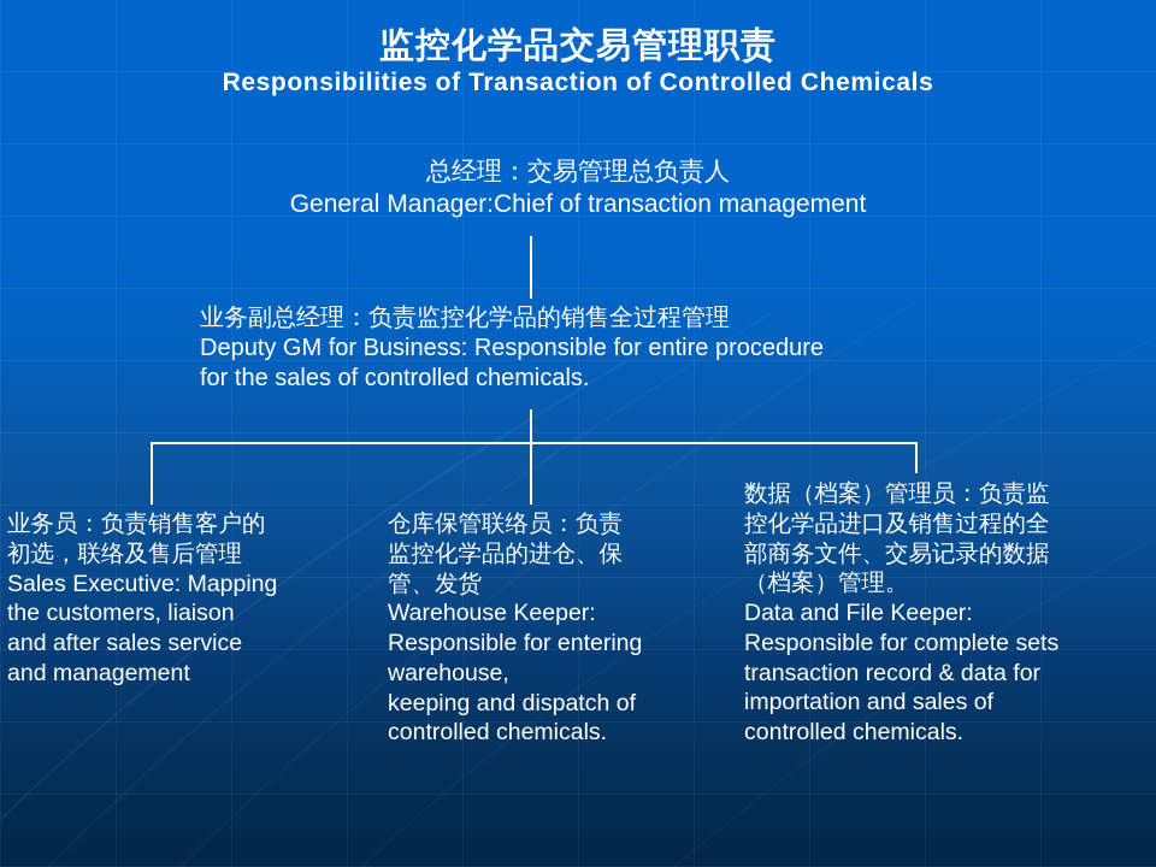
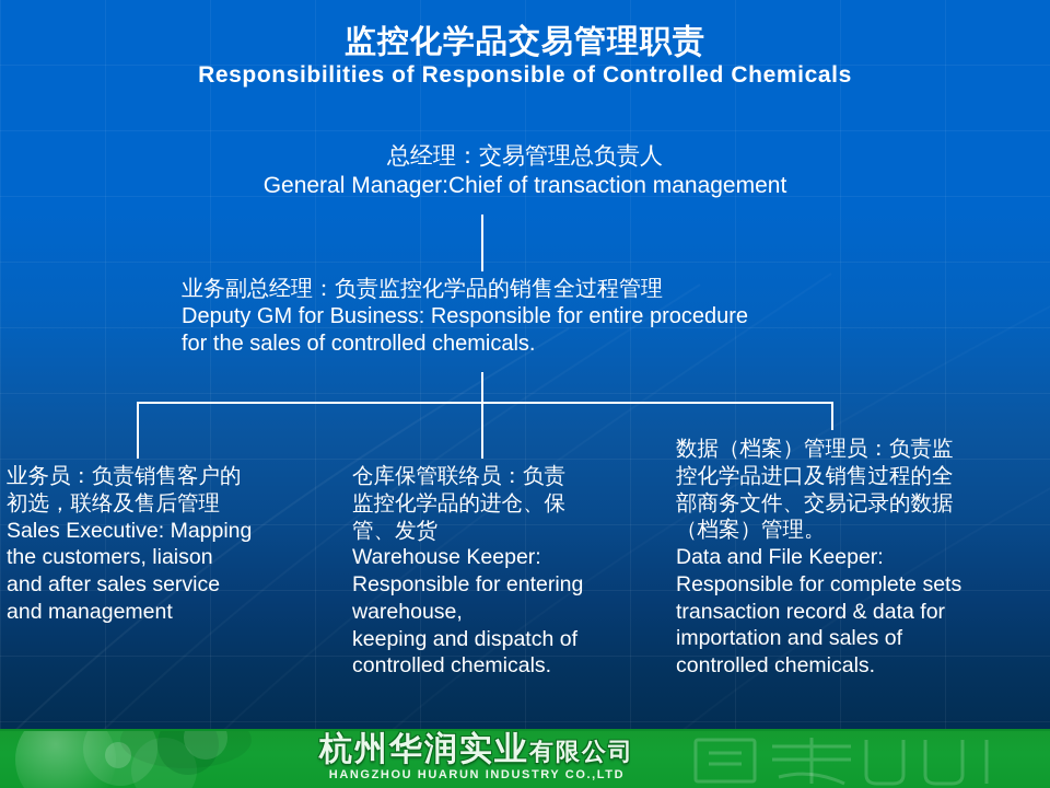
  监控化学品交易管理职责
- Responsibilities of Transaction of Controlled Chemicals
+ Responsibilities of Responsible of Controlled Chemicals
  总经理：交易管理总负责人
  General Manager:Chief of transaction management
  业务副总经理：负责监控化学品的销售全过程管理
  Deputy GM for Business: Responsible for entire procedure
  for the sales of controlled chemicals.
  业务员：负责销售客户的
  初选，联络及售后管理
  Sales Executive: Mapping
  the customers, liaison
  and after sales service
  and management
  仓库保管联络员：负责
  监控化学品的进仓、保
  管、发货
  Warehouse Keeper:
  Responsible for entering
  warehouse,
  keeping and dispatch of
  controlled chemicals.
  数据（档案）管理员：负责监
  控化学品进口及销售过程的全
  部商务文件、交易记录的数据
  （档案）管理。
  Data and File Keeper:
  Responsible for complete sets
  transaction record & data for
  importation and sales of
  controlled chemicals.
+ 杭州华润实业有限公司
+ HANGZHOU HUARUN INDUSTRY CO.,LTD
